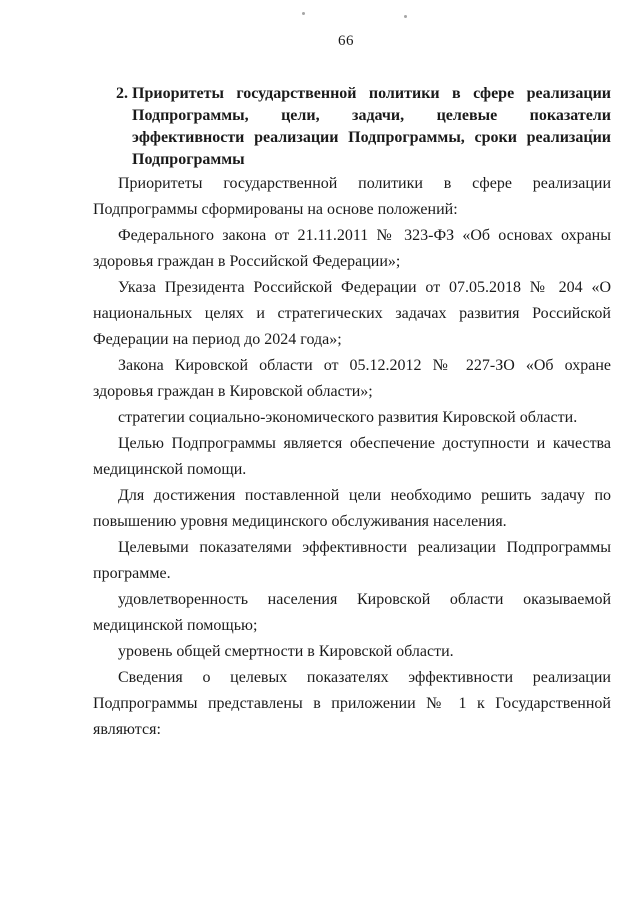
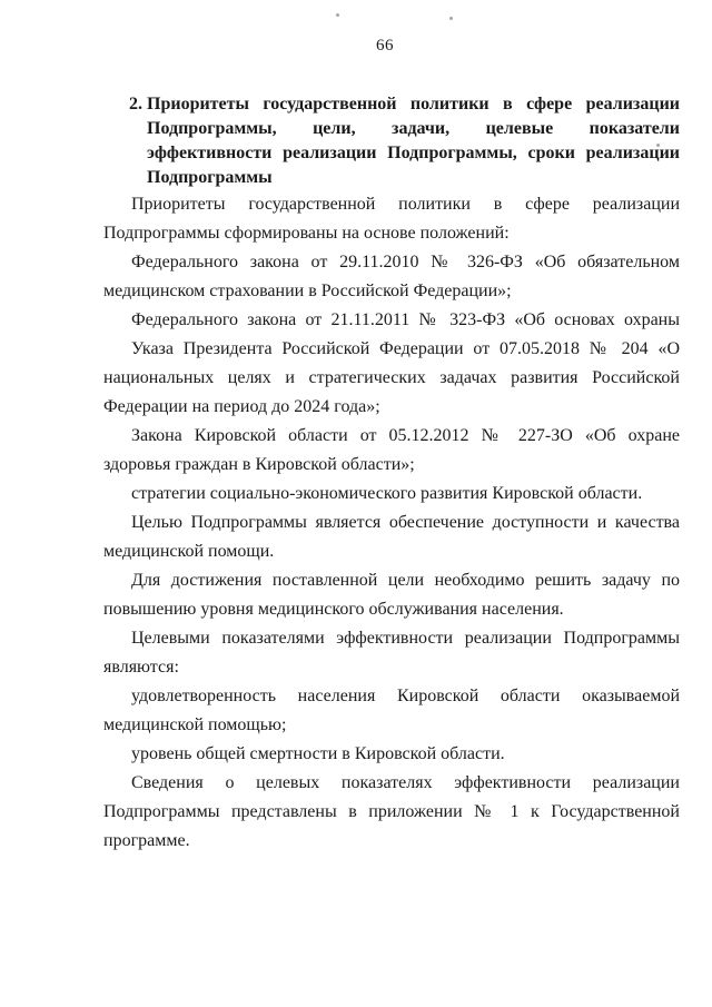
  66
  2.
  Приоритеты государственной политики в сфере реализации
  Подпрограммы, цели, задачи, целевые показатели
  эффективности реализации Подпрограммы, сроки реализации
  Подпрограммы
  Приоритеты государственной политики в сфере реализации
  Подпрограммы сформированы на основе положений:
+ Федерального закона от 29.11.2010 № 326-ФЗ «Об обязательном
+ медицинском страховании в Российской Федерации»;
  Федерального закона от 21.11.2011 № 323-ФЗ «Об основах охраны
- здоровья граждан в Российской Федерации»;
  Указа Президента Российской Федерации от 07.05.2018 № 204 «О
  национальных целях и стратегических задачах развития Российской
  Федерации на период до 2024 года»;
  Закона Кировской области от 05.12.2012 № 227-ЗО «Об охране
  здоровья граждан в Кировской области»;
  стратегии социально-экономического развития Кировской области.
  Целью Подпрограммы является обеспечение доступности и качества
  медицинской помощи.
  Для достижения поставленной цели необходимо решить задачу по
  повышению уровня медицинского обслуживания населения.
  Целевыми показателями эффективности реализации Подпрограммы
- программе.
+ являются:
  удовлетворенность населения Кировской области оказываемой
  медицинской помощью;
  уровень общей смертности в Кировской области.
  Сведения о целевых показателях эффективности реализации
  Подпрограммы представлены в приложении № 1 к Государственной
- являются:
+ программе.
